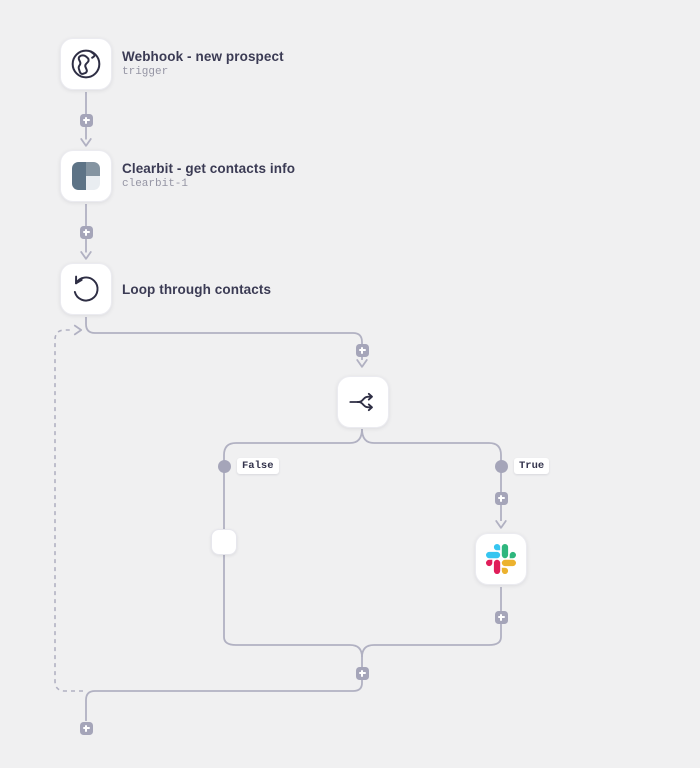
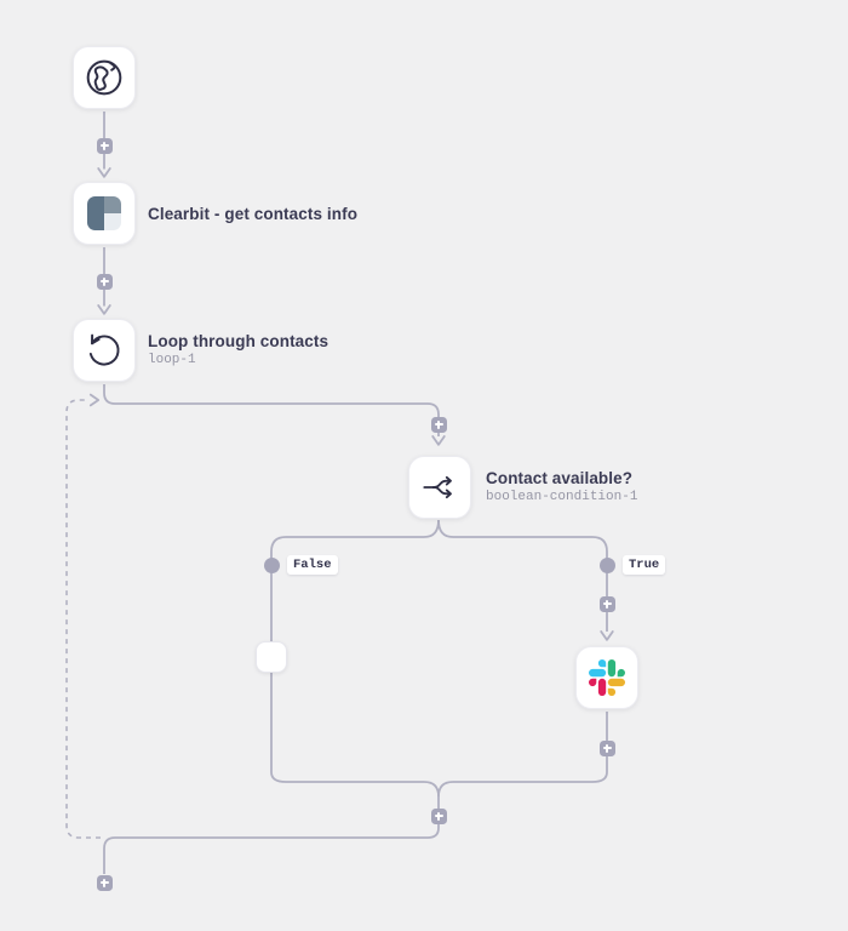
  False
  True
- Webhook - new prospect
- trigger
  Clearbit - get contacts info
- clearbit-1
  Loop through contacts
+ loop-1
+ Contact available?
+ boolean-condition-1
